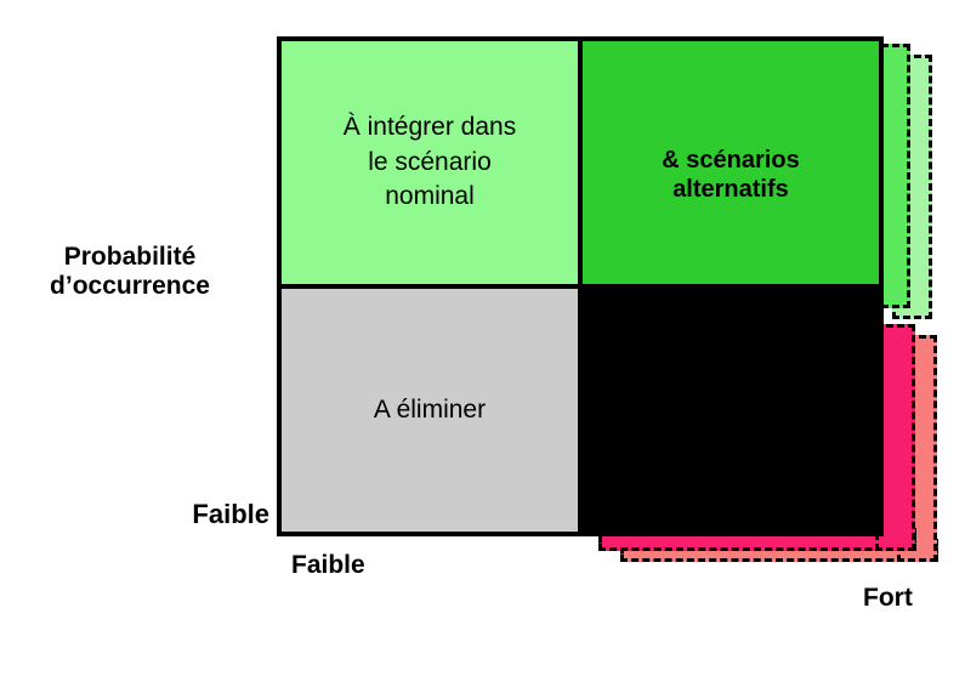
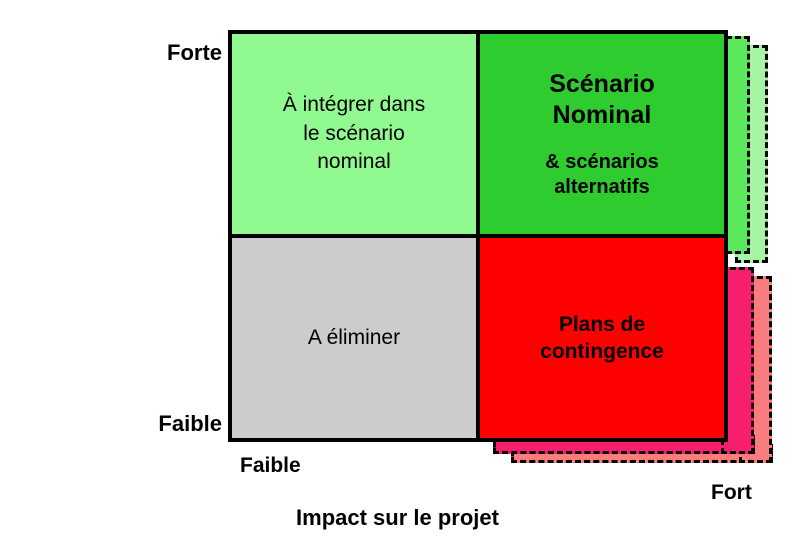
  À intégrer dans
  le scénario
  nominal
+ Scénario
+ Nominal
  & scénarios
  alternatifs
  A éliminer
+ Plans de
+ contingence
+ Forte
  Faible
- Probabilité
- d’occurrence
  Faible
  Fort
+ Impact sur le projet
